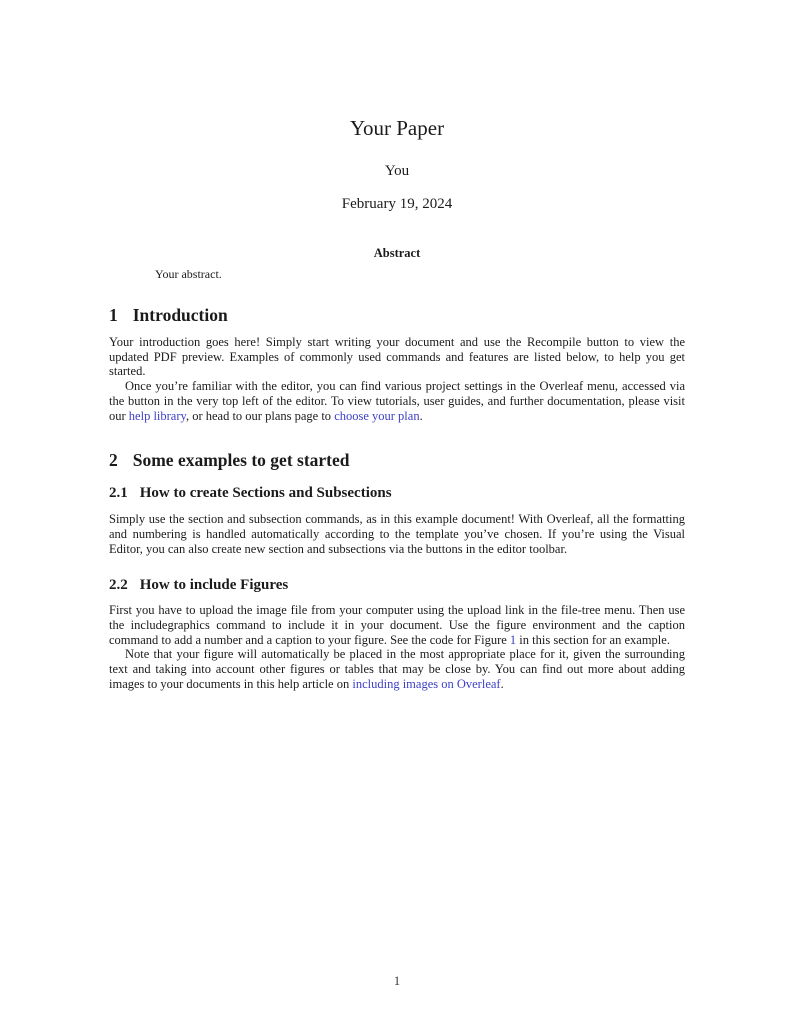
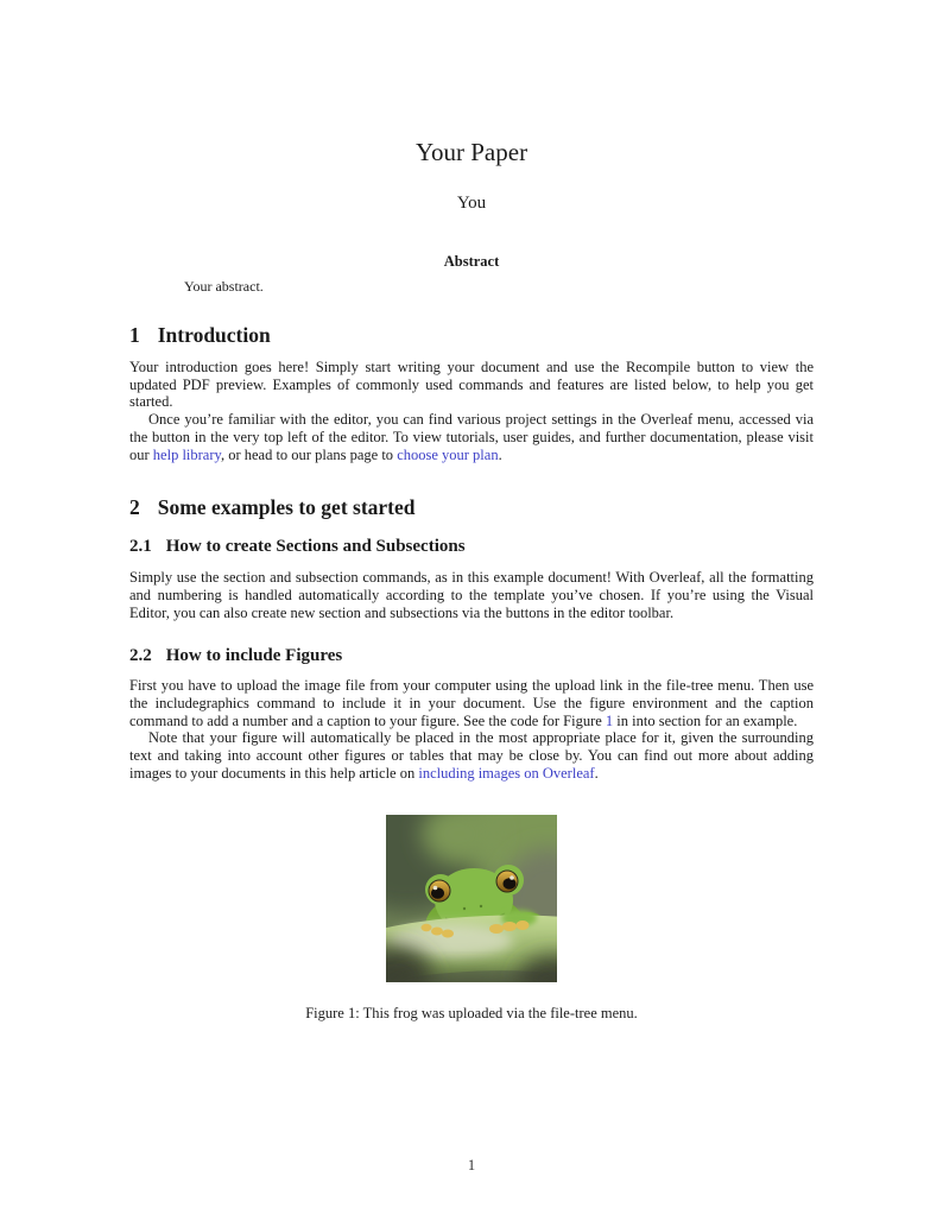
  Your Paper
  You
- February 19, 2024
  Abstract
  Your abstract.
  1 Introduction
  Your introduction goes here! Simply start writing your document and use the Recompile button to view the updated PDF preview. Examples of commonly used commands and features are listed below, to help you get started.
  Once you’re familiar with the editor, you can find various project settings in the Overleaf menu, accessed via the button in the very top left of the editor. To view tutorials, user guides, and further documentation, please visit our help library, or head to our plans page to choose your plan.
  2 Some examples to get started
  2.1 How to create Sections and Subsections
  Simply use the section and subsection commands, as in this example document! With Overleaf, all the formatting and numbering is handled automatically according to the template you’ve chosen. If you’re using the Visual Editor, you can also create new section and subsections via the buttons in the editor toolbar.
  2.2 How to include Figures
- First you have to upload the image file from your computer using the upload link in the file-tree menu. Then use the includegraphics command to include it in your document. Use the figure environment and the caption command to add a number and a caption to your figure. See the code for Figure 1 in this section for an example.
+ First you have to upload the image file from your computer using the upload link in the file-tree menu. Then use the includegraphics command to include it in your document. Use the figure environment and the caption command to add a number and a caption to your figure. See the code for Figure 1 in into section for an example.
  Note that your figure will automatically be placed in the most appropriate place for it, given the surrounding text and taking into account other figures or tables that may be close by. You can find out more about adding images to your documents in this help article on including images on Overleaf.
+ Figure 1: This frog was uploaded via the file-tree menu.
  1
